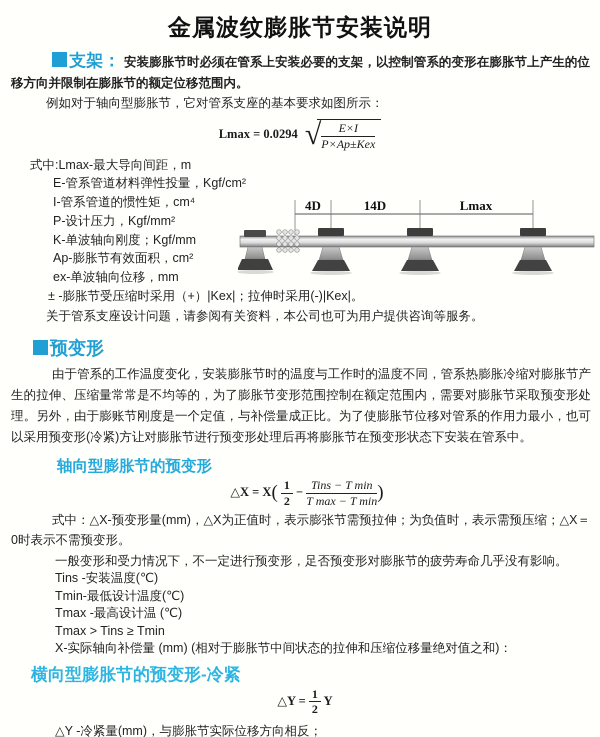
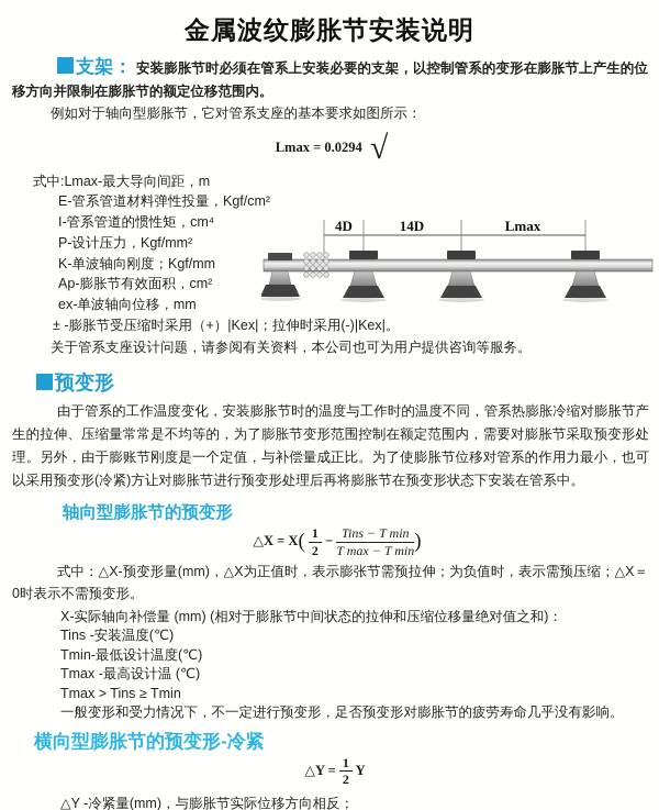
  金属波纹膨胀节安装说明
  支架： 安装膨胀节时必须在管系上安装必要的支架，以控制管系的变形在膨胀节上产生的位移方向并限制在膨胀节的额定位移范围内。
  例如对于轴向型膨胀节，它对管系支座的基本要求如图所示：
  Lmax = 0.0294 √
- E×I
- P×Ap±Kex
  式中:Lmax-最大导向间距，m
  E-管系管道材料弹性投量，Kgf/cm²
  I-管系管道的惯性矩，cm⁴
  P-设计压力，Kgf/mm²
  K-单波轴向刚度；Kgf/mm
  Ap-膨胀节有效面积，cm²
  ex-单波轴向位移，mm
  ± -膨胀节受压缩时采用（+）|Kex|；拉伸时采用(-)|Kex|。
  关于管系支座设计问题，请参阅有关资料，本公司也可为用户提供咨询等服务。
  4D
  14D
  Lmax
  预变形
  由于管系的工作温度变化，安装膨胀节时的温度与工作时的温度不同，管系热膨胀冷缩对膨胀节产生的拉伸、压缩量常常是不均等的，为了膨胀节变形范围控制在额定范围内，需要对膨胀节采取预变形处理。另外，由于膨账节刚度是一个定值，与补偿量成正比。为了使膨胀节位移对管系的作用力最小，也可以采用预变形(冷紧)方让对膨胀节进行预变形处理后再将膨胀节在预变形状态下安装在管系中。
  轴向型膨胀节的预变形
  △X = X(
  1
  2
  −
  Tins − T min
  T max − T min
  )
  式中：△X-预变形量(mm)，△X为正值时，表示膨张节需预拉伸；为负值时，表示需预压缩；△X＝0时表示不需预变形。
- 一般变形和受力情况下，不一定进行预变形，足否预变形对膨胀节的疲劳寿命几乎没有影响。
+ X-实际轴向补偿量 (mm) (相对于膨胀节中间状态的拉伸和压缩位移量绝对值之和)：
  Tins -安装温度(℃)
  Tmin-最低设计温度(℃)
  Tmax -最高设计温 (℃)
  Tmax > Tins ≥ Tmin
- X-实际轴向补偿量 (mm) (相对于膨胀节中间状态的拉伸和压缩位移量绝对值之和)：
+ 一般变形和受力情况下，不一定进行预变形，足否预变形对膨胀节的疲劳寿命几乎没有影响。
  横向型膨胀节的预变形-冷紧
  △Y =
  1
  2
  Y
  △Y -冷紧量(mm)，与膨胀节实际位移方向相反；
